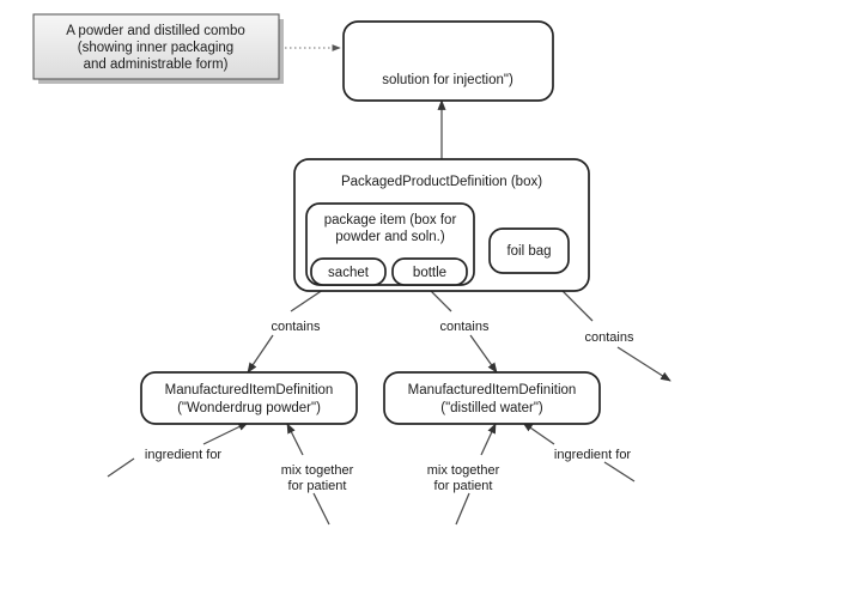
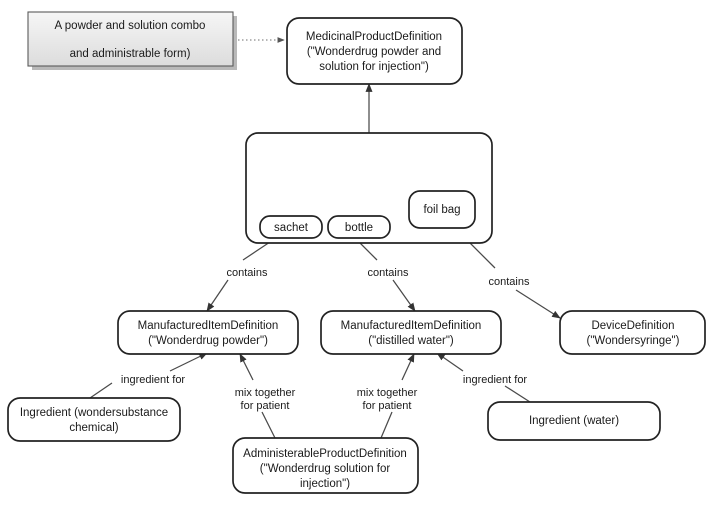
  contains
  contains
  contains
  ingredient for
  ingredient for
  mix together
  for patient
  mix together
  for patient
- A powder and distilled combo
+ A powder and solution combo
- (showing inner packaging
  and administrable form)
+ MedicinalProductDefinition
+ ("Wonderdrug powder and
  solution for injection")
- PackagedProductDefinition (box)
- package item (box for
- powder and soln.)
  sachet
  bottle
  foil bag
  ManufacturedItemDefinition
  ("Wonderdrug powder")
  ManufacturedItemDefinition
  ("distilled water")
+ DeviceDefinition
+ ("Wondersyringe")
+ Ingredient (wondersubstance
+ chemical)
+ Ingredient (water)
+ AdministerableProductDefinition
+ ("Wonderdrug solution for
+ injection")
